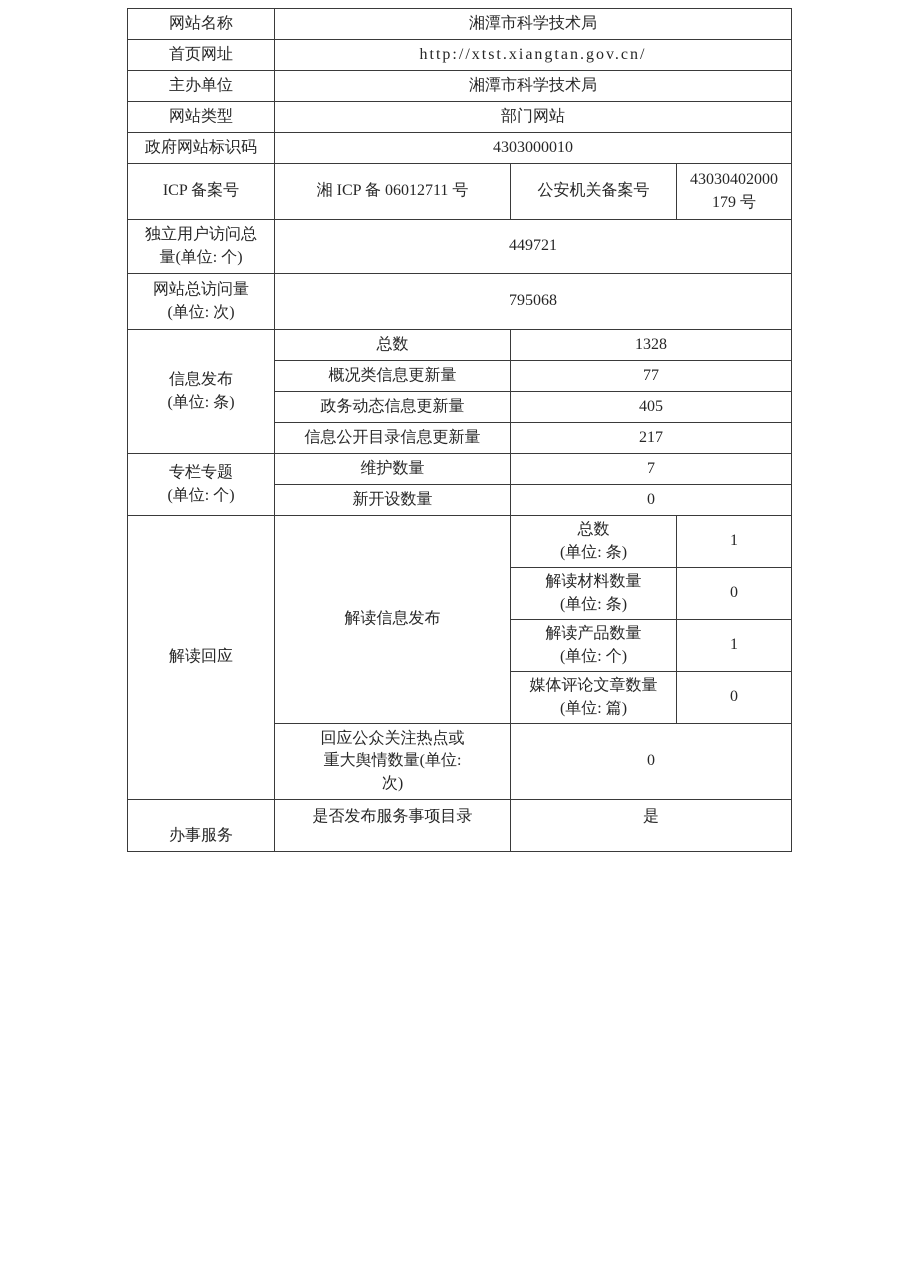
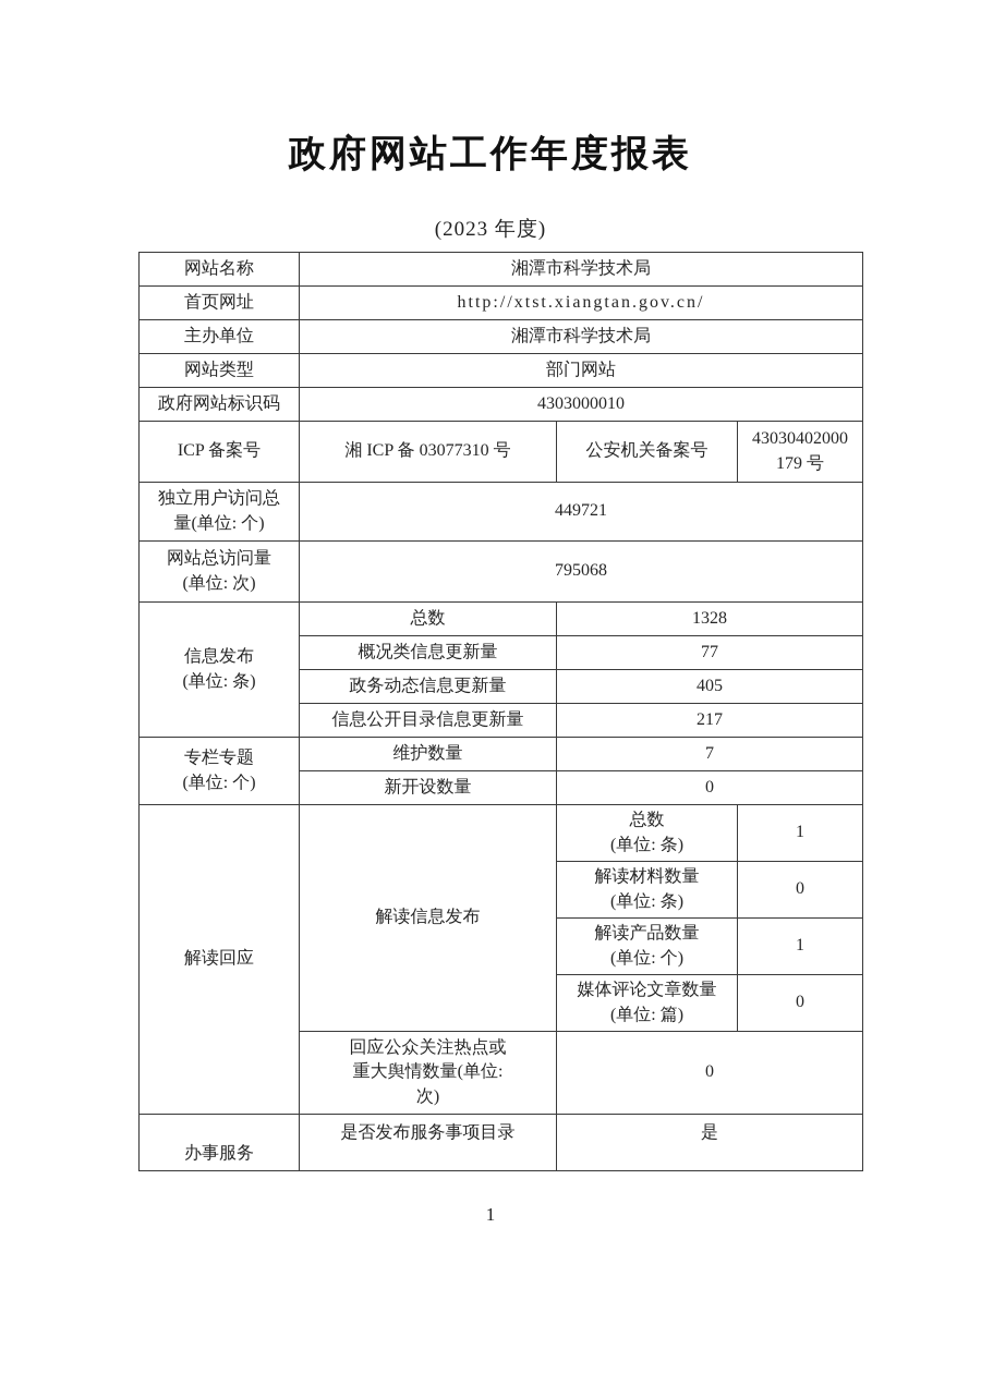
+ 政府网站工作年度报表
+ (2023 年度)
  网站名称	湘潭市科学技术局
  首页网址	http://xtst.xiangtan.gov.cn/
  主办单位	湘潭市科学技术局
  网站类型	部门网站
  政府网站标识码	4303000010
- ICP 备案号	湘 ICP 备 06012711 号	公安机关备案号	43030402000 179 号
+ ICP 备案号	湘 ICP 备 03077310 号	公安机关备案号	43030402000 179 号
  独立用户访问总 量(单位: 个)	449721
  网站总访问量 (单位: 次)	795068
  信息发布 (单位: 条)	总数	1328
  概况类信息更新量	77
  政务动态信息更新量	405
  信息公开目录信息更新量	217
  专栏专题 (单位: 个)	维护数量	7
  新开设数量	0
  解读回应	解读信息发布	总数 (单位: 条)	1
  解读材料数量 (单位: 条)	0
  解读产品数量 (单位: 个)	1
  媒体评论文章数量 (单位: 篇)	0
  回应公众关注热点或 重大舆情数量(单位: 次)	0
  办事服务	是否发布服务事项目录	是
+ 1
